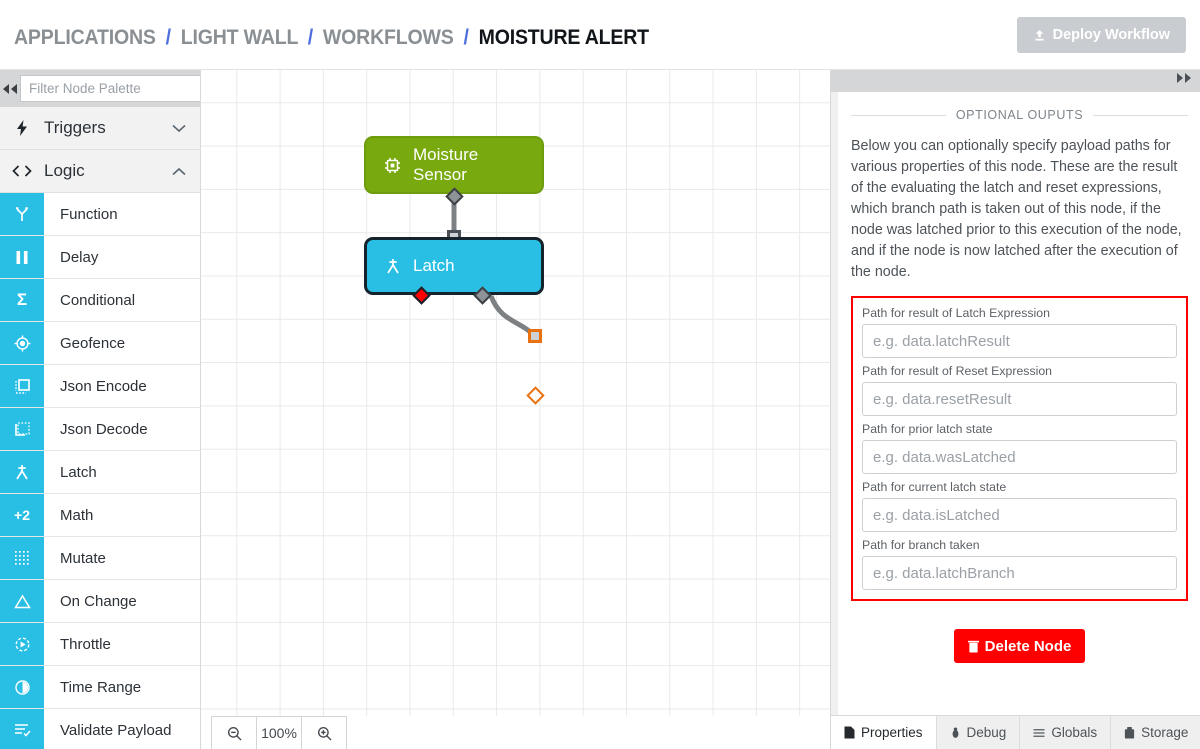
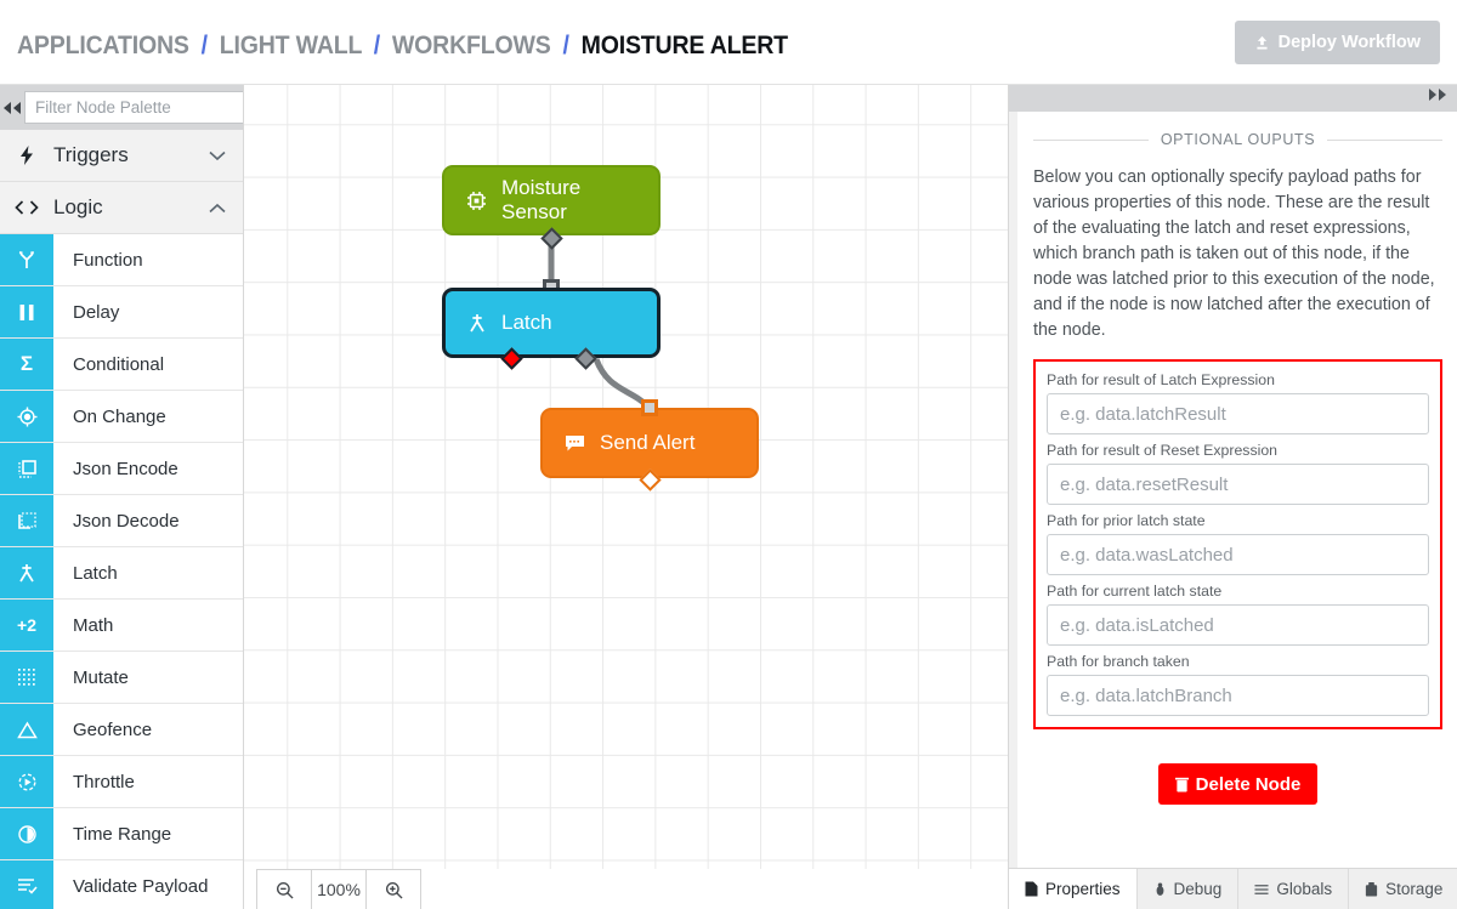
  APPLICATIONS / LIGHT WALL / WORKFLOWS / MOISTURE ALERT
  Deploy Workflow
  Filter Node Palette
  Triggers
  Logic
  Function
  Delay
  Σ
  Conditional
- Geofence
+ On Change
  Json Encode
  Json Decode
  Latch
  +2
  Math
  Mutate
- On Change
+ Geofence
  Throttle
  Time Range
  Validate Payload
  Moisture Sensor
  Latch
+ Send Alert
  100%
  OPTIONAL OUPUTS
  Below you can optionally specify payload paths for various properties of this node. These are the result of the evaluating the latch and reset expressions, which branch path is taken out of this node, if the node was latched prior to this execution of the node, and if the node is now latched after the execution of the node.
  Path for result of Latch Expression
  e.g. data.latchResult
  Path for result of Reset Expression
  e.g. data.resetResult
  Path for prior latch state
  e.g. data.wasLatched
  Path for current latch state
  e.g. data.isLatched
  Path for branch taken
  e.g. data.latchBranch
  Delete Node
  Properties
  Debug
  Globals
  Storage
